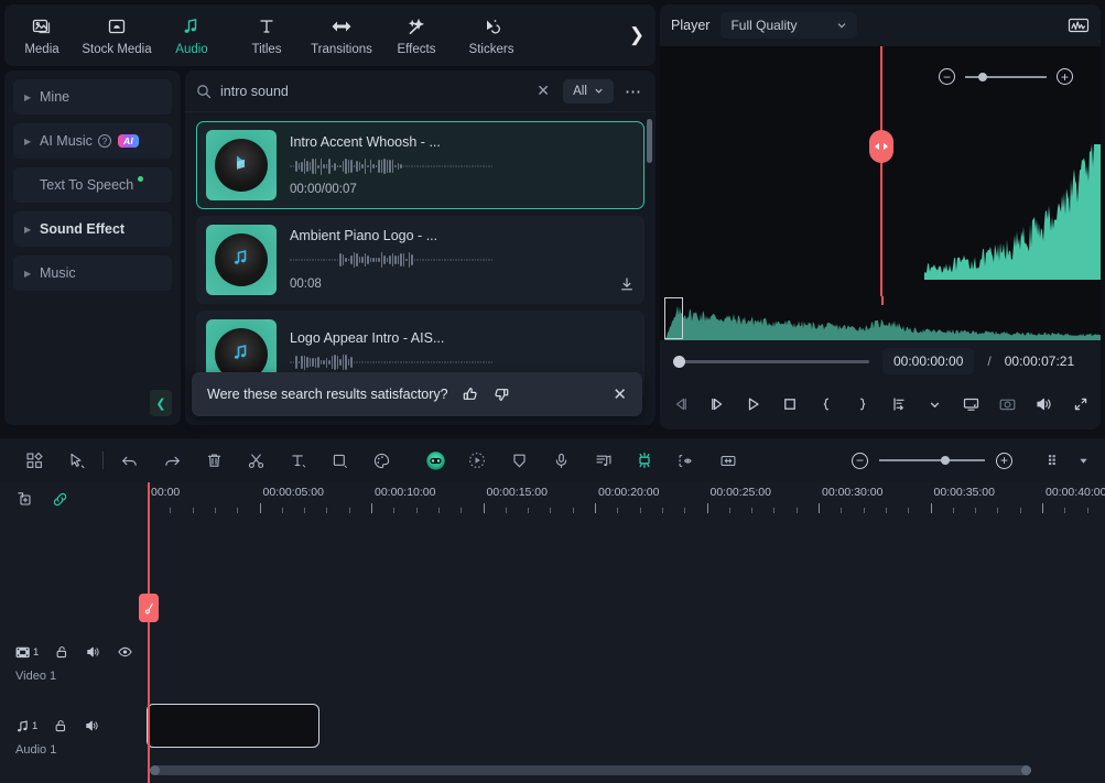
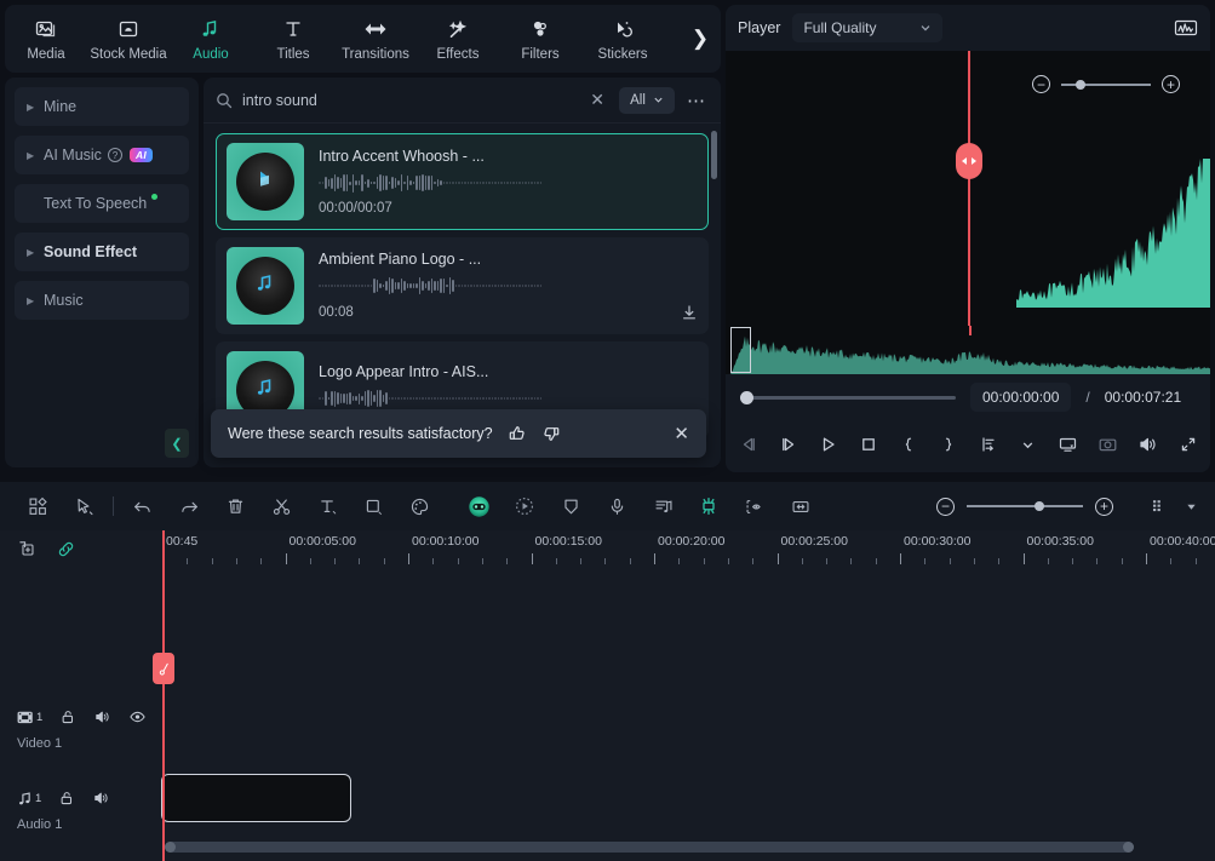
  Media
  Stock Media
  Audio
  Titles
  Transitions
  Effects
+ Filters
  Stickers
  ❯
  ▶
  Mine
  ▶
  AI Music
  ?
  AI
  Text To Speech
  ▶
  Sound Effect
  ▶
  Music
  ❮
  intro sound
  ✕
  All
  ⋯
  Intro Accent Whoosh - ...
  00:00/00:07
  Ambient Piano Logo - ...
  00:08
  Logo Appear Intro - AIS...
  Were these search results satisfactory?
  ✕
  Player
  Full Quality
  −
  +
  00:00:00:00
  /
  00:00:07:21
  −
  +
- 00:00
+ 00:45
  00:00:05:00
  00:00:10:00
  00:00:15:00
  00:00:20:00
  00:00:25:00
  00:00:30:00
  00:00:35:00
  00:00:40:00
  1
  Video 1
  1
  Audio 1
